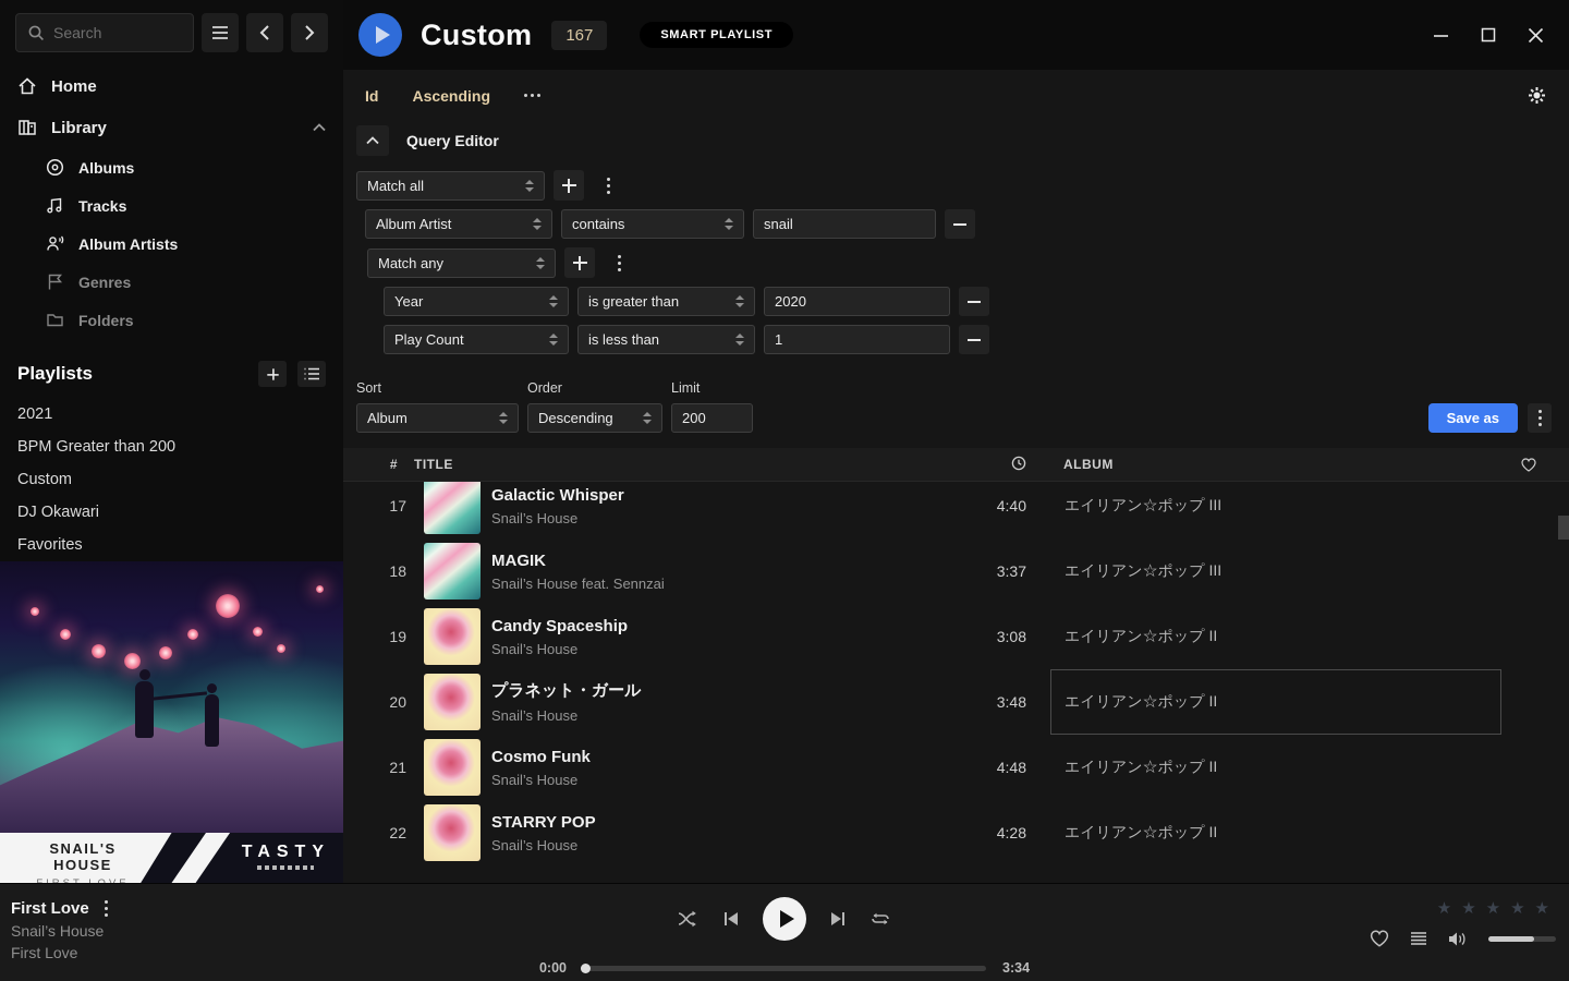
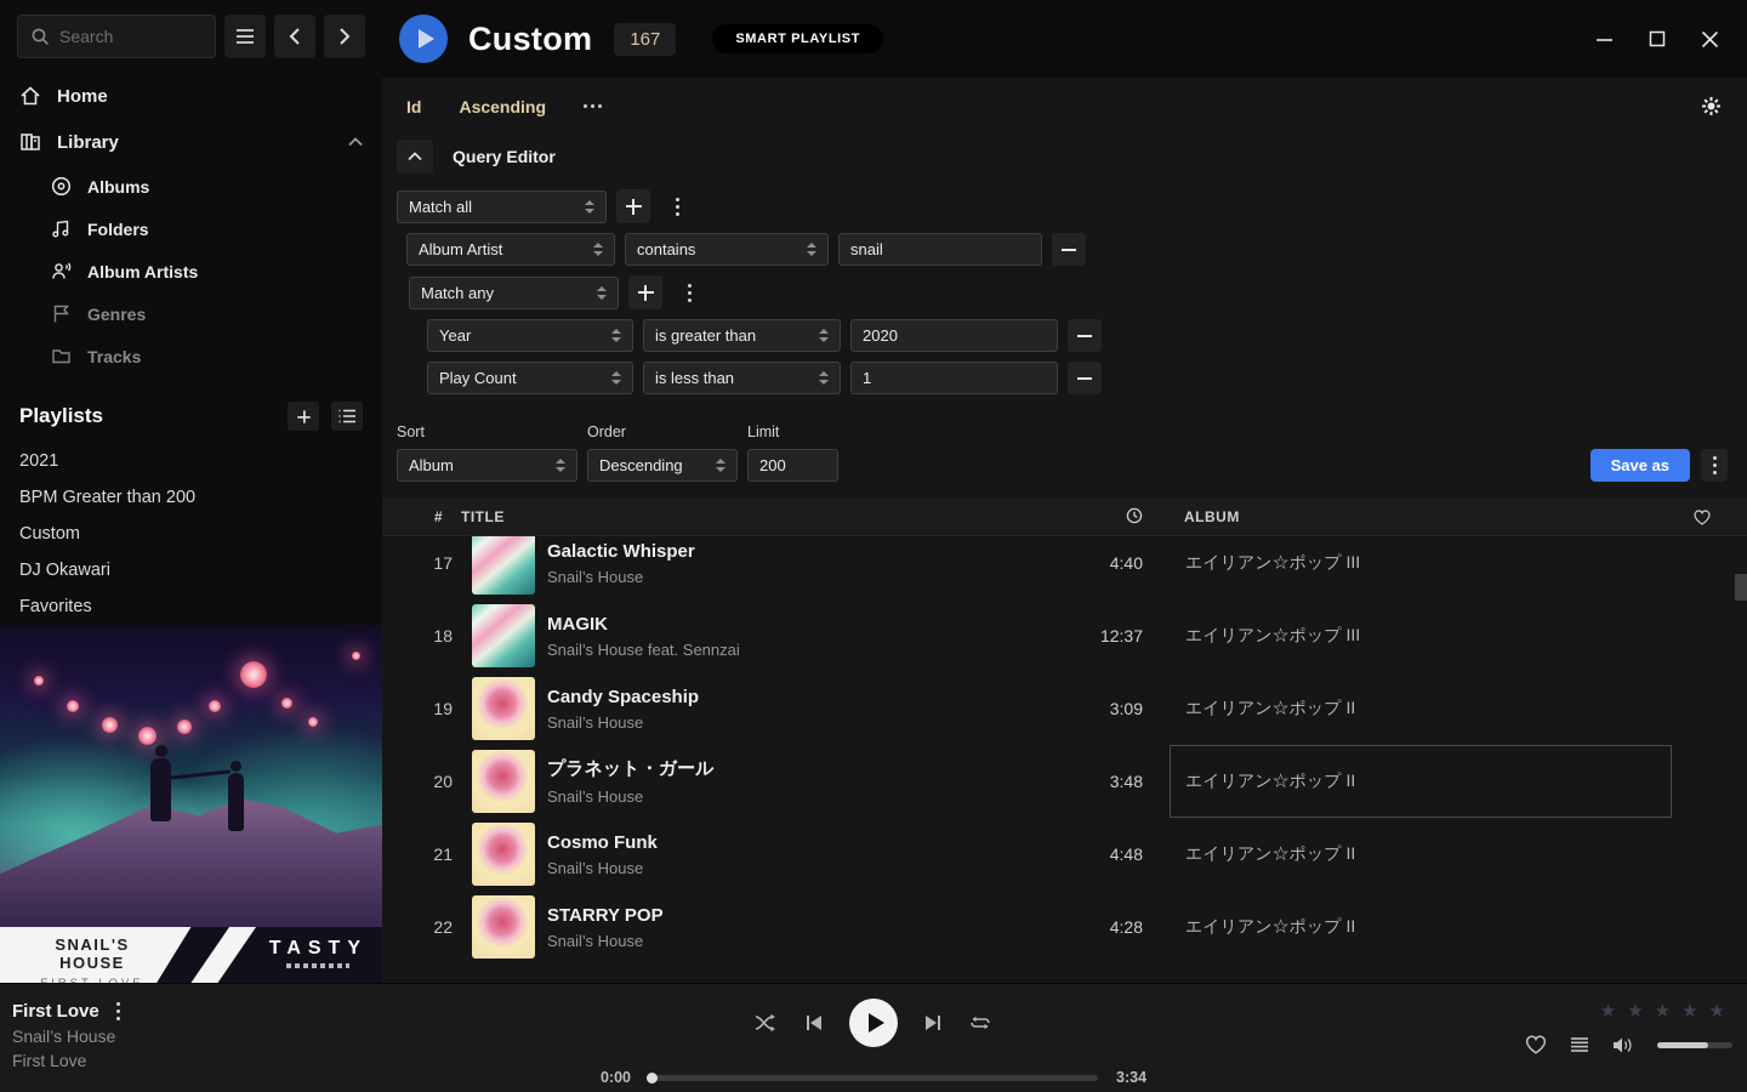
  Search
  Home
  Library
  Albums
- Tracks
+ Folders
  Album Artists
  Genres
- Folders
+ Tracks
  Playlists
  2021
  BPM Greater than 200
  Custom
  DJ Okawari
  Favorites
  SNAIL'S HOUSE
  TASTY
  Custom
  167
  SMART PLAYLIST
  Id
  Ascending
  Query Editor
  Match all
  Album Artist
  contains
  snail
  Match any
  Year
  is greater than
  2020
  Play Count
  is less than
  1
  Sort
  Album
  Order
  Descending
  Limit
  200
  Save as
  #
  TITLE
  ALBUM
  17
  Galactic Whisper
  Snail’s House
  4:40
  エイリアン☆ポップ III
  18
  MAGIK
  Snail’s House feat. Sennzai
- 3:37
+ 12:37
  エイリアン☆ポップ III
  19
  Candy Spaceship
  Snail’s House
- 3:08
+ 3:09
  エイリアン☆ポップ II
  20
  プラネット・ガール
  Snail’s House
  3:48
  エイリアン☆ポップ II
  21
  Cosmo Funk
  Snail’s House
  4:48
  エイリアン☆ポップ II
  22
  STARRY POP
  Snail’s House
  4:28
  エイリアン☆ポップ II
  First Love
  Snail’s House
  First Love
  0:00
  3:34
  ★ ★ ★ ★ ★
